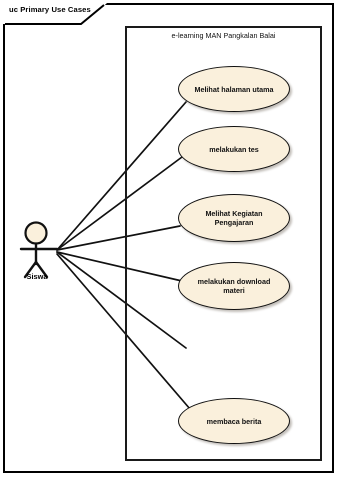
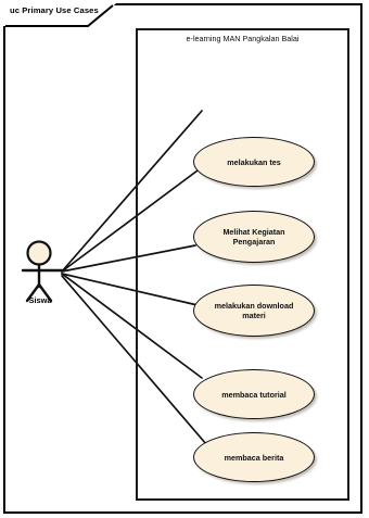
  uc Primary Use Cases
  e-learning MAN Pangkalan Balai
  Siswa
- Melihat halaman utama
  melakukan tes
  Melihat Kegiatan
  Pengajaran
  melakukan download
  materi
+ membaca tutorial
  membaca berita
